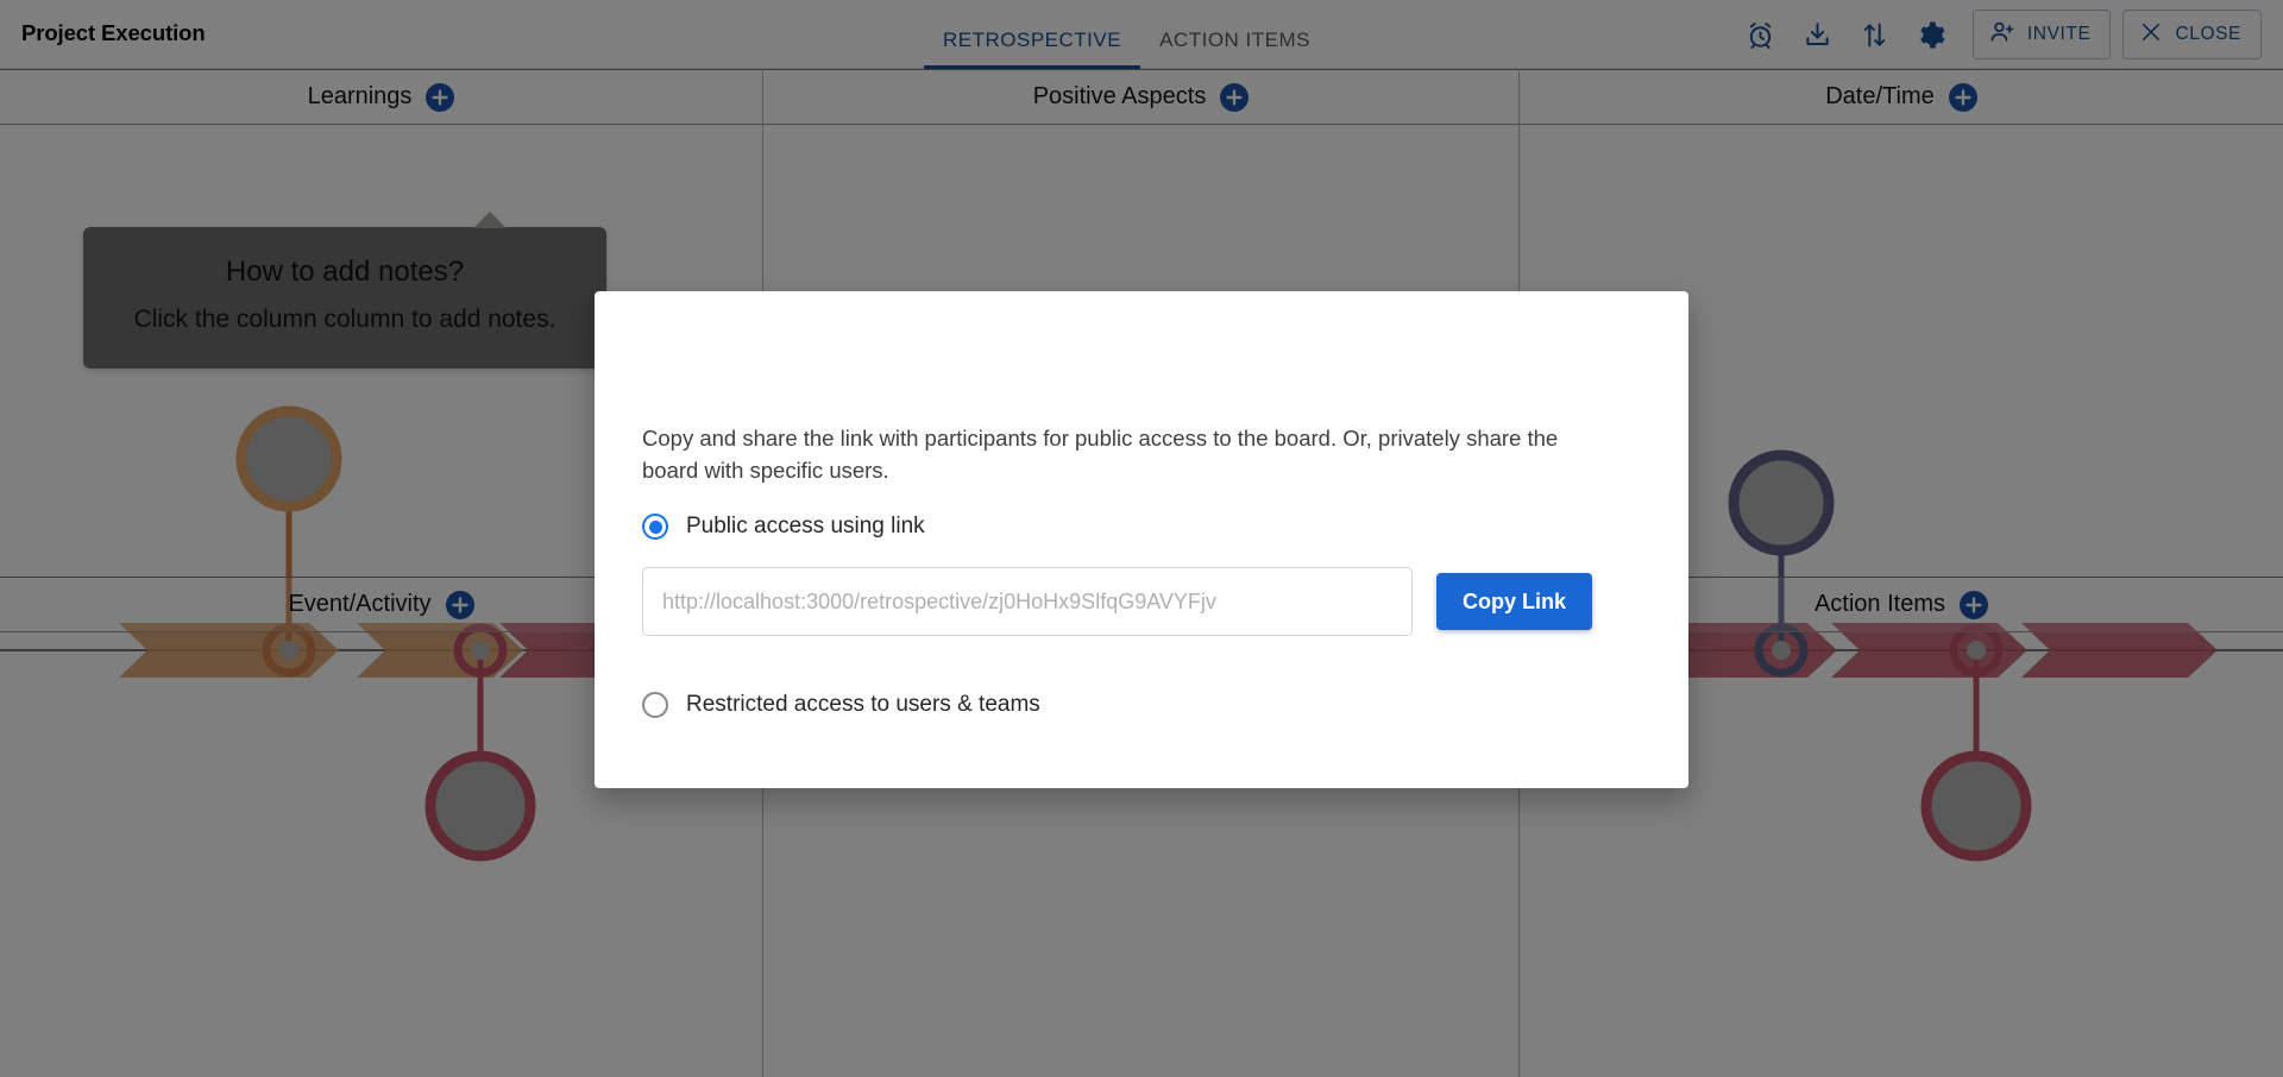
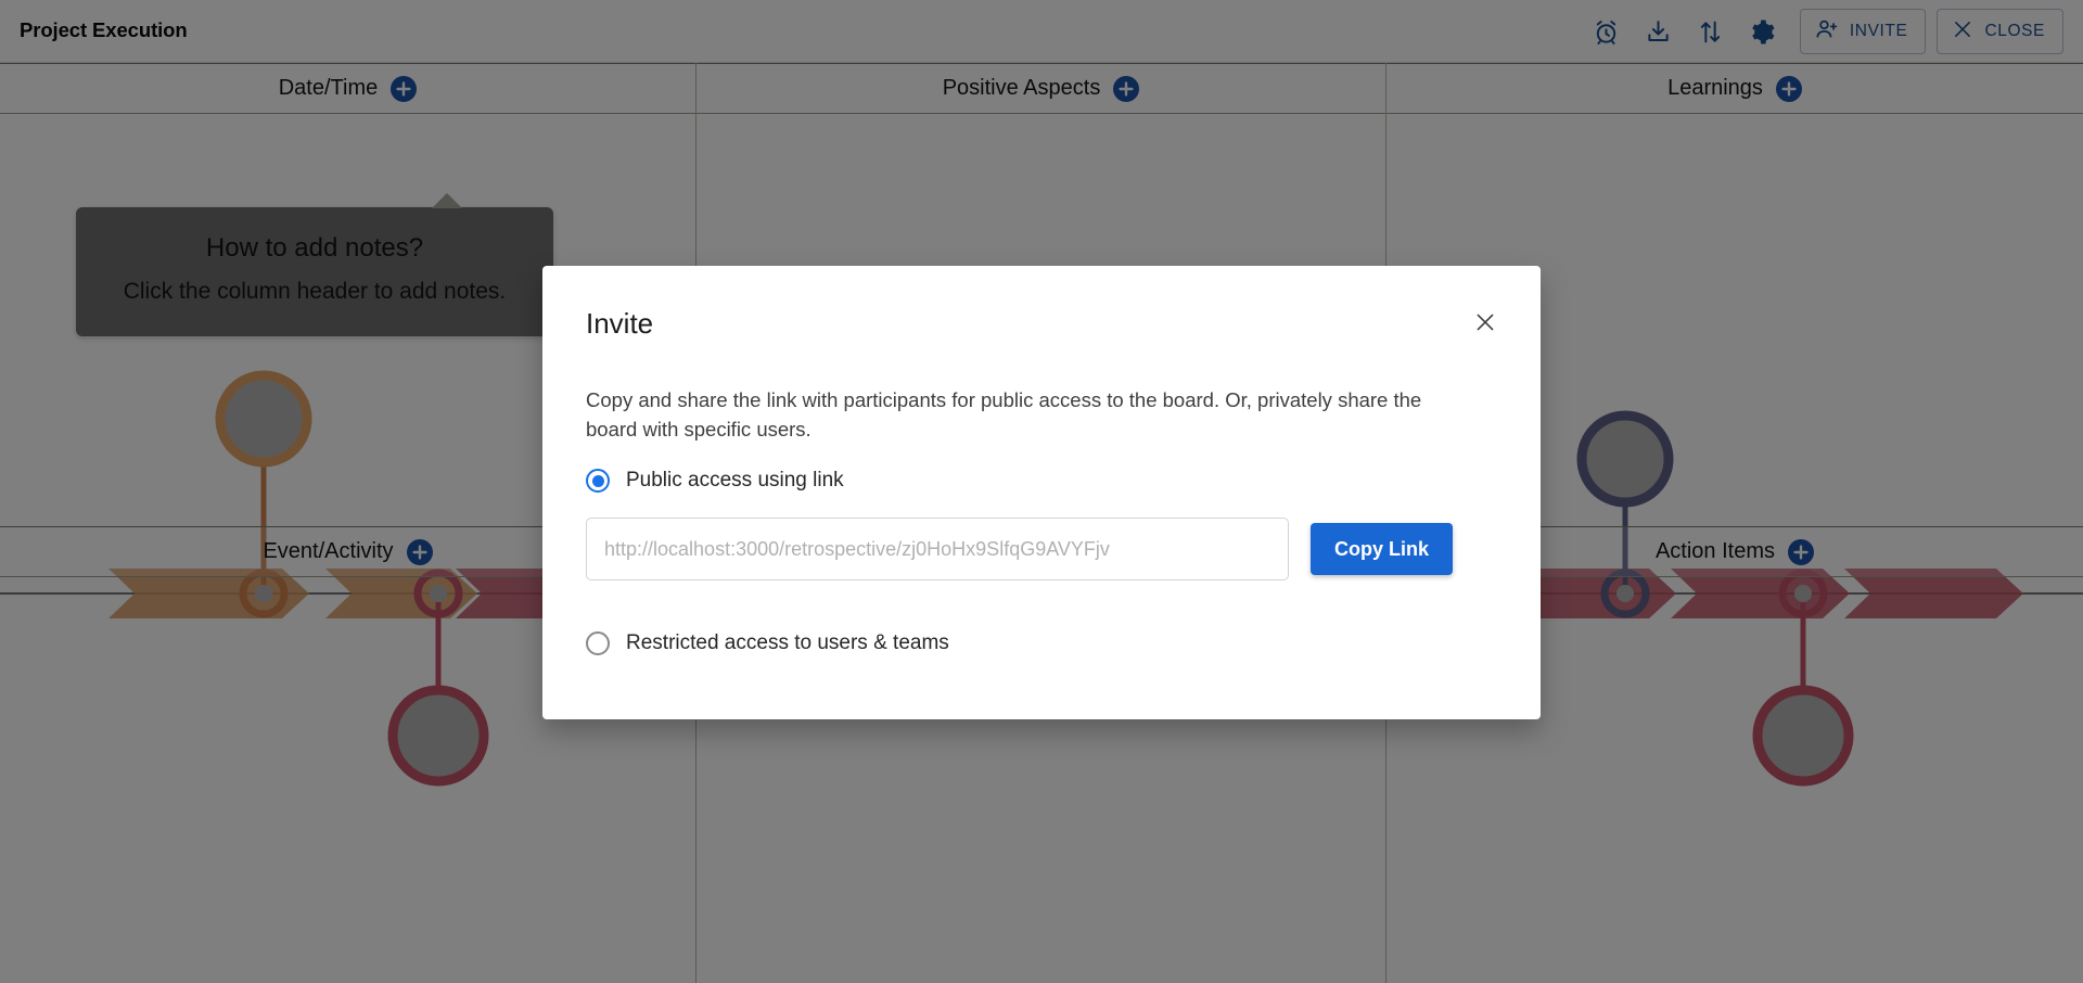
- Learnings
+ Date/Time
  Positive Aspects
- Date/Time
+ Learnings
  Event/Activity
  Action Items
  How to add notes?
- Click the column column to add notes.
+ Click the column header to add notes.
  Project Execution
- RETROSPECTIVE
- ACTION ITEMS
  INVITE
  CLOSE
+ Invite
  Copy and share the link with participants for public access to the board. Or, privately share the board with specific users.
  Public access using link
  http://localhost:3000/retrospective/zj0HoHx9SlfqG9AVYFjv
  Copy Link
  Restricted access to users & teams
